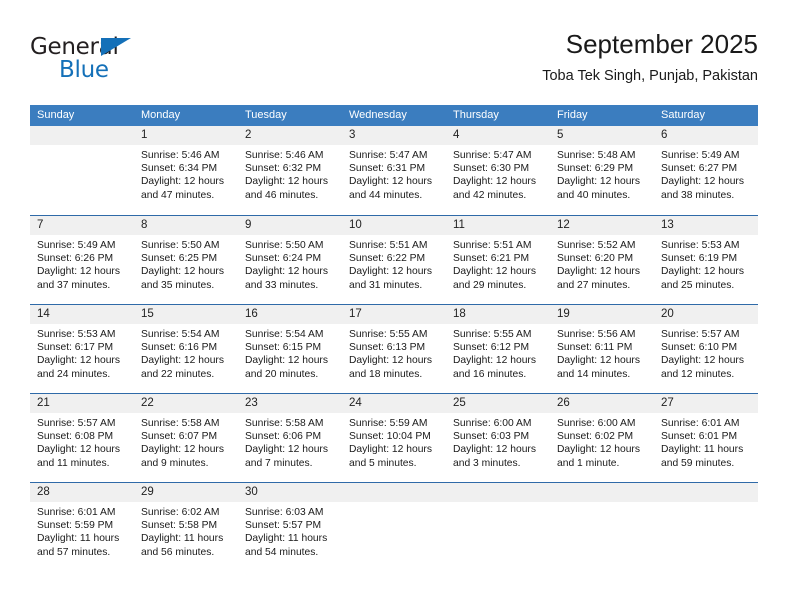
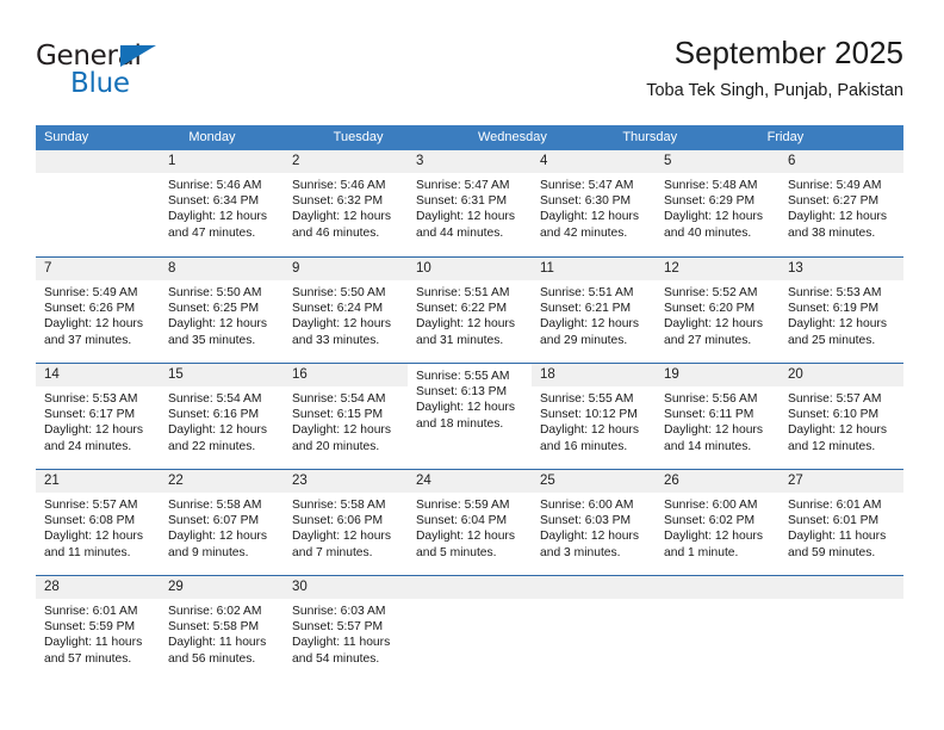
  General
  Blue
  September 2025
  Toba Tek Singh, Punjab, Pakistan
  Sunday
  Monday
  Tuesday
  Wednesday
  Thursday
  Friday
- Saturday
  1
  Sunrise: 5:46 AM
  Sunset: 6:34 PM
  Daylight: 12 hours
  and 47 minutes.
  2
  Sunrise: 5:46 AM
  Sunset: 6:32 PM
  Daylight: 12 hours
  and 46 minutes.
  3
  Sunrise: 5:47 AM
  Sunset: 6:31 PM
  Daylight: 12 hours
  and 44 minutes.
  4
  Sunrise: 5:47 AM
  Sunset: 6:30 PM
  Daylight: 12 hours
  and 42 minutes.
  5
  Sunrise: 5:48 AM
  Sunset: 6:29 PM
  Daylight: 12 hours
  and 40 minutes.
  6
  Sunrise: 5:49 AM
  Sunset: 6:27 PM
  Daylight: 12 hours
  and 38 minutes.
  7
  Sunrise: 5:49 AM
  Sunset: 6:26 PM
  Daylight: 12 hours
  and 37 minutes.
  8
  Sunrise: 5:50 AM
  Sunset: 6:25 PM
  Daylight: 12 hours
  and 35 minutes.
  9
  Sunrise: 5:50 AM
  Sunset: 6:24 PM
  Daylight: 12 hours
  and 33 minutes.
  10
  Sunrise: 5:51 AM
  Sunset: 6:22 PM
  Daylight: 12 hours
  and 31 minutes.
  11
  Sunrise: 5:51 AM
  Sunset: 6:21 PM
  Daylight: 12 hours
  and 29 minutes.
  12
  Sunrise: 5:52 AM
  Sunset: 6:20 PM
  Daylight: 12 hours
  and 27 minutes.
  13
  Sunrise: 5:53 AM
  Sunset: 6:19 PM
  Daylight: 12 hours
  and 25 minutes.
  14
  Sunrise: 5:53 AM
  Sunset: 6:17 PM
  Daylight: 12 hours
  and 24 minutes.
  15
  Sunrise: 5:54 AM
  Sunset: 6:16 PM
  Daylight: 12 hours
  and 22 minutes.
  16
  Sunrise: 5:54 AM
  Sunset: 6:15 PM
  Daylight: 12 hours
  and 20 minutes.
- 17
  Sunrise: 5:55 AM
  Sunset: 6:13 PM
  Daylight: 12 hours
  and 18 minutes.
  18
  Sunrise: 5:55 AM
- Sunset: 6:12 PM
+ Sunset: 10:12 PM
  Daylight: 12 hours
  and 16 minutes.
  19
  Sunrise: 5:56 AM
  Sunset: 6:11 PM
  Daylight: 12 hours
  and 14 minutes.
  20
  Sunrise: 5:57 AM
  Sunset: 6:10 PM
  Daylight: 12 hours
  and 12 minutes.
  21
  Sunrise: 5:57 AM
  Sunset: 6:08 PM
  Daylight: 12 hours
  and 11 minutes.
  22
  Sunrise: 5:58 AM
  Sunset: 6:07 PM
  Daylight: 12 hours
  and 9 minutes.
  23
  Sunrise: 5:58 AM
  Sunset: 6:06 PM
  Daylight: 12 hours
  and 7 minutes.
  24
  Sunrise: 5:59 AM
- Sunset: 10:04 PM
+ Sunset: 6:04 PM
  Daylight: 12 hours
  and 5 minutes.
  25
  Sunrise: 6:00 AM
  Sunset: 6:03 PM
  Daylight: 12 hours
  and 3 minutes.
  26
  Sunrise: 6:00 AM
  Sunset: 6:02 PM
  Daylight: 12 hours
  and 1 minute.
  27
  Sunrise: 6:01 AM
  Sunset: 6:01 PM
  Daylight: 11 hours
  and 59 minutes.
  28
  Sunrise: 6:01 AM
  Sunset: 5:59 PM
  Daylight: 11 hours
  and 57 minutes.
  29
  Sunrise: 6:02 AM
  Sunset: 5:58 PM
  Daylight: 11 hours
  and 56 minutes.
  30
  Sunrise: 6:03 AM
  Sunset: 5:57 PM
  Daylight: 11 hours
  and 54 minutes.
